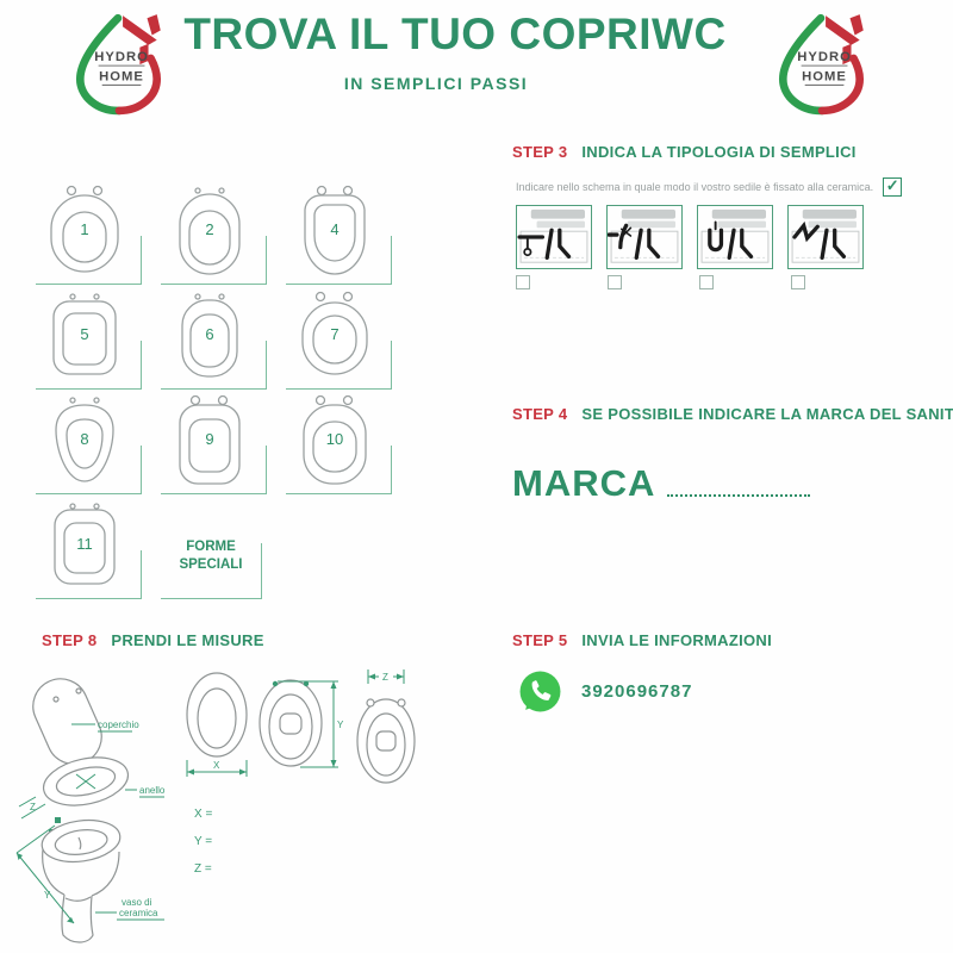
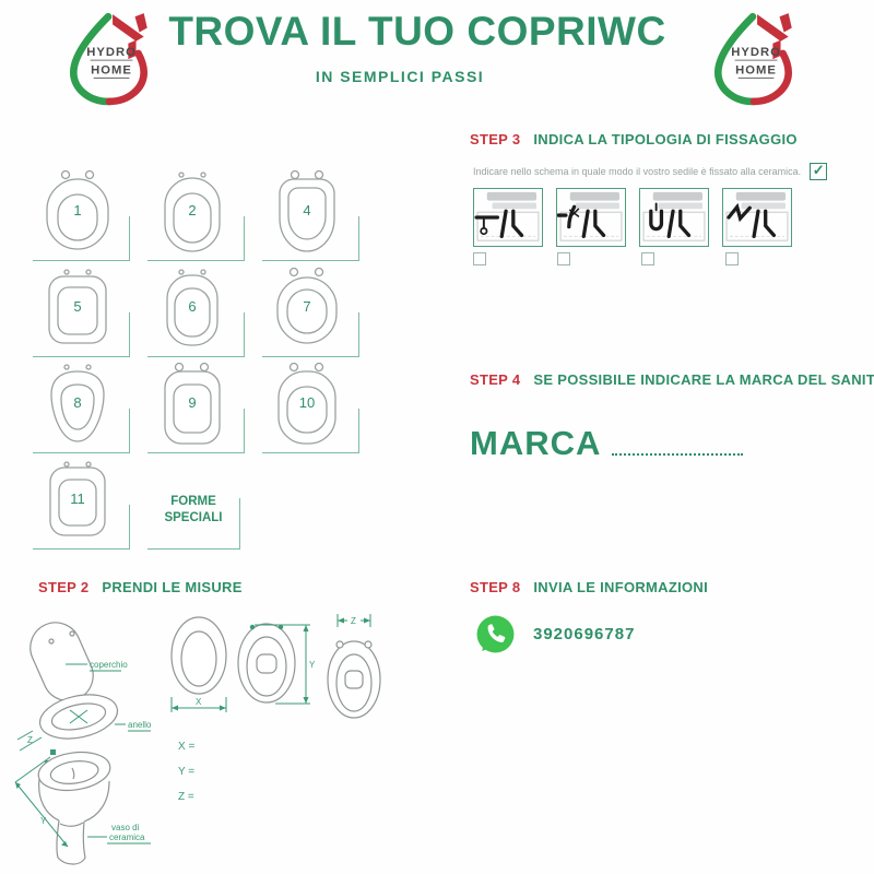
  HYDRO
  HOME
  HYDRO
  HOME
  TROVA IL TUO COPRIWC
  IN SEMPLICI PASSI
  1
  2
  4
  5
  6
  7
  8
  9
  10
  11
  FORME
  SPECIALI
- STEP 3 INDICA LA TIPOLOGIA DI SEMPLICI
+ STEP 3 INDICA LA TIPOLOGIA DI FISSAGGIO
  Indicare nello schema in quale modo il vostro sedile è fissato alla ceramica.
  ✓
  STEP 4 SE POSSIBILE INDICARE LA MARCA DEL SANIT
  MARCA
- STEP 5 INVIA LE INFORMAZIONI
+ STEP 8 INVIA LE INFORMAZIONI
  3920696787
- STEP 8 PRENDI LE MISURE
+ STEP 2 PRENDI LE MISURE
  coperchio
  anello
  Z
  Y
  vaso di
  ceramica
  X
  Y
  Z
  X =
  Y =
  Z =
